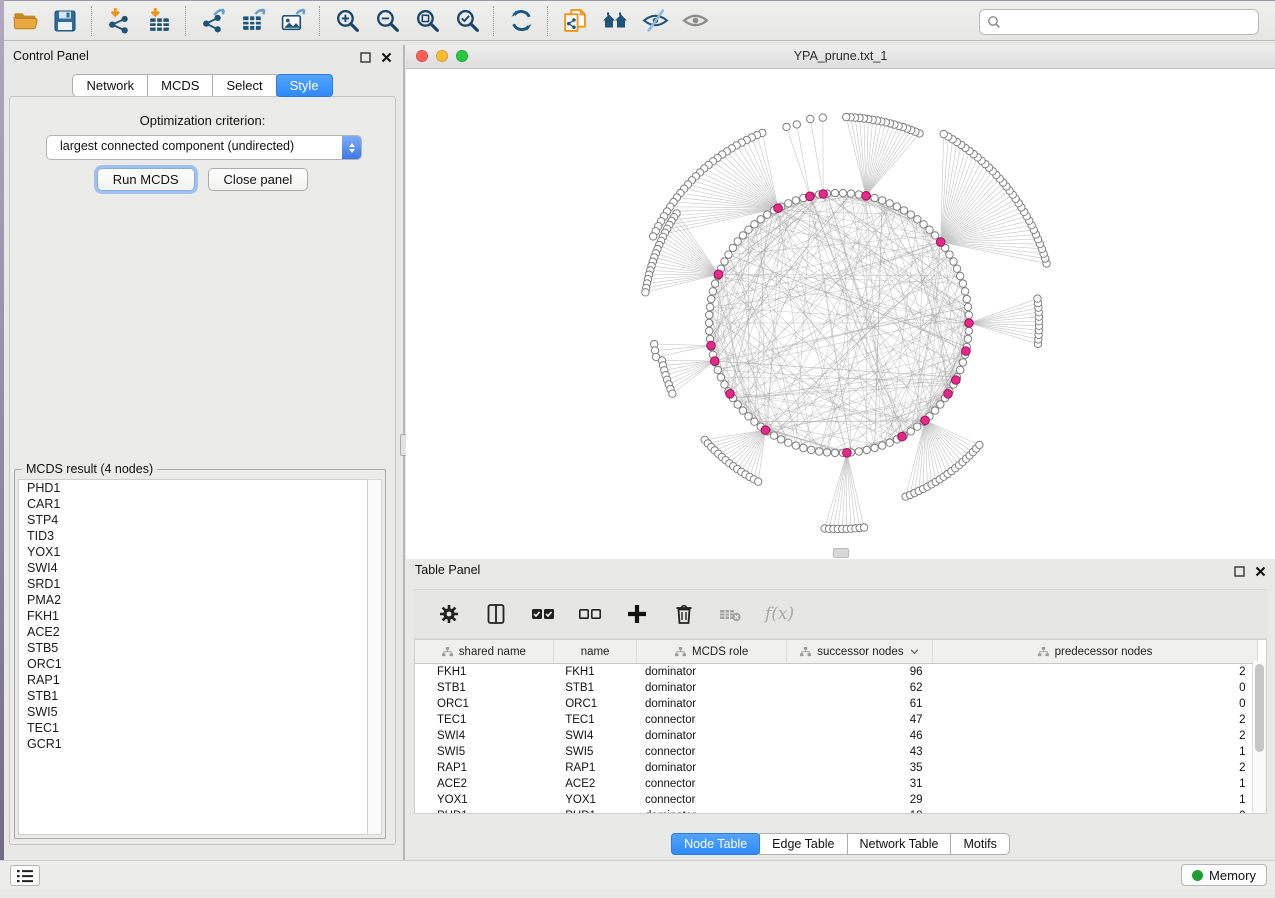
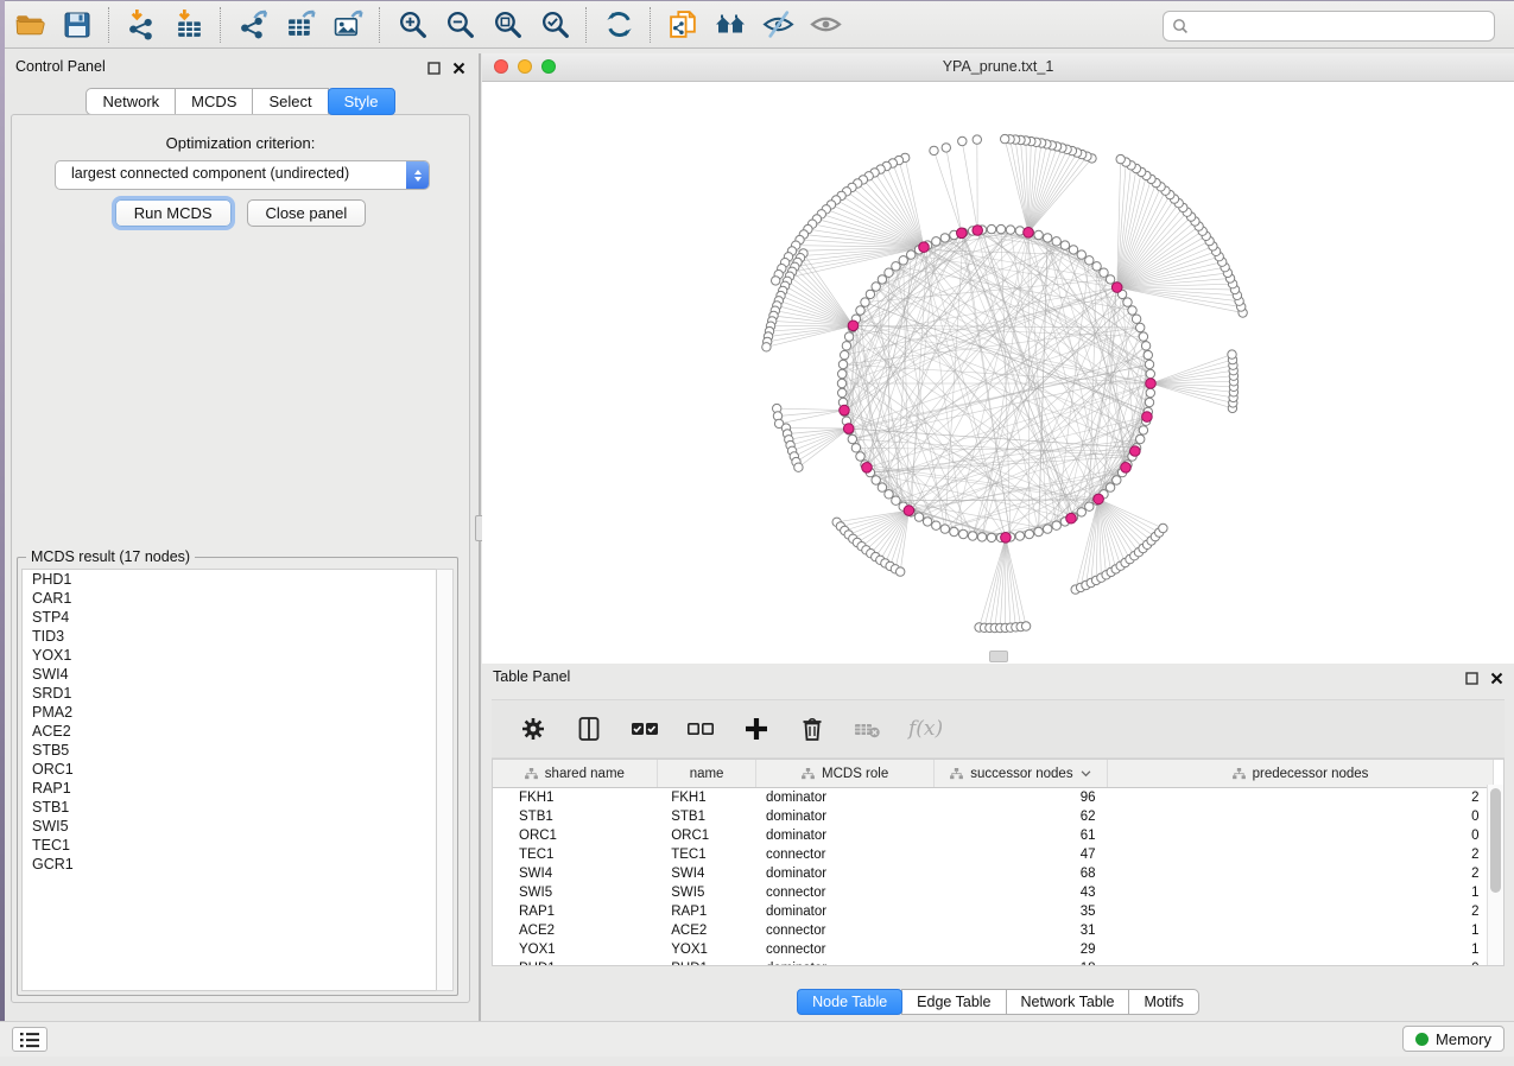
  Control Panel
  Network
  MCDS
  Select
  Style
  Optimization criterion:
  largest connected component (undirected)
  Run MCDS
  Close panel
- MCDS result (4 nodes)
+ MCDS result (17 nodes)
  PHD1
  CAR1
  STP4
  TID3
  YOX1
  SWI4
  SRD1
  PMA2
- FKH1
  ACE2
  STB5
  ORC1
  RAP1
  STB1
  SWI5
  TEC1
  GCR1
  YPA_prune.txt_1
  Table Panel
  f(x)
  shared name	name	MCDS role	successor nodes	predecessor nodes
  FKH1	FKH1	dominator	96	2
  STB1	STB1	dominator	62	0
  ORC1	ORC1	dominator	61	0
  TEC1	TEC1	connector	47	2
- SWI4	SWI4	dominator	46	2
+ SWI4	SWI4	dominator	68	2
  SWI5	SWI5	connector	43	1
  RAP1	RAP1	dominator	35	2
  ACE2	ACE2	connector	31	1
  YOX1	YOX1	connector	29	1
  Node Table
  Edge Table
  Network Table
  Motifs
  Memory
